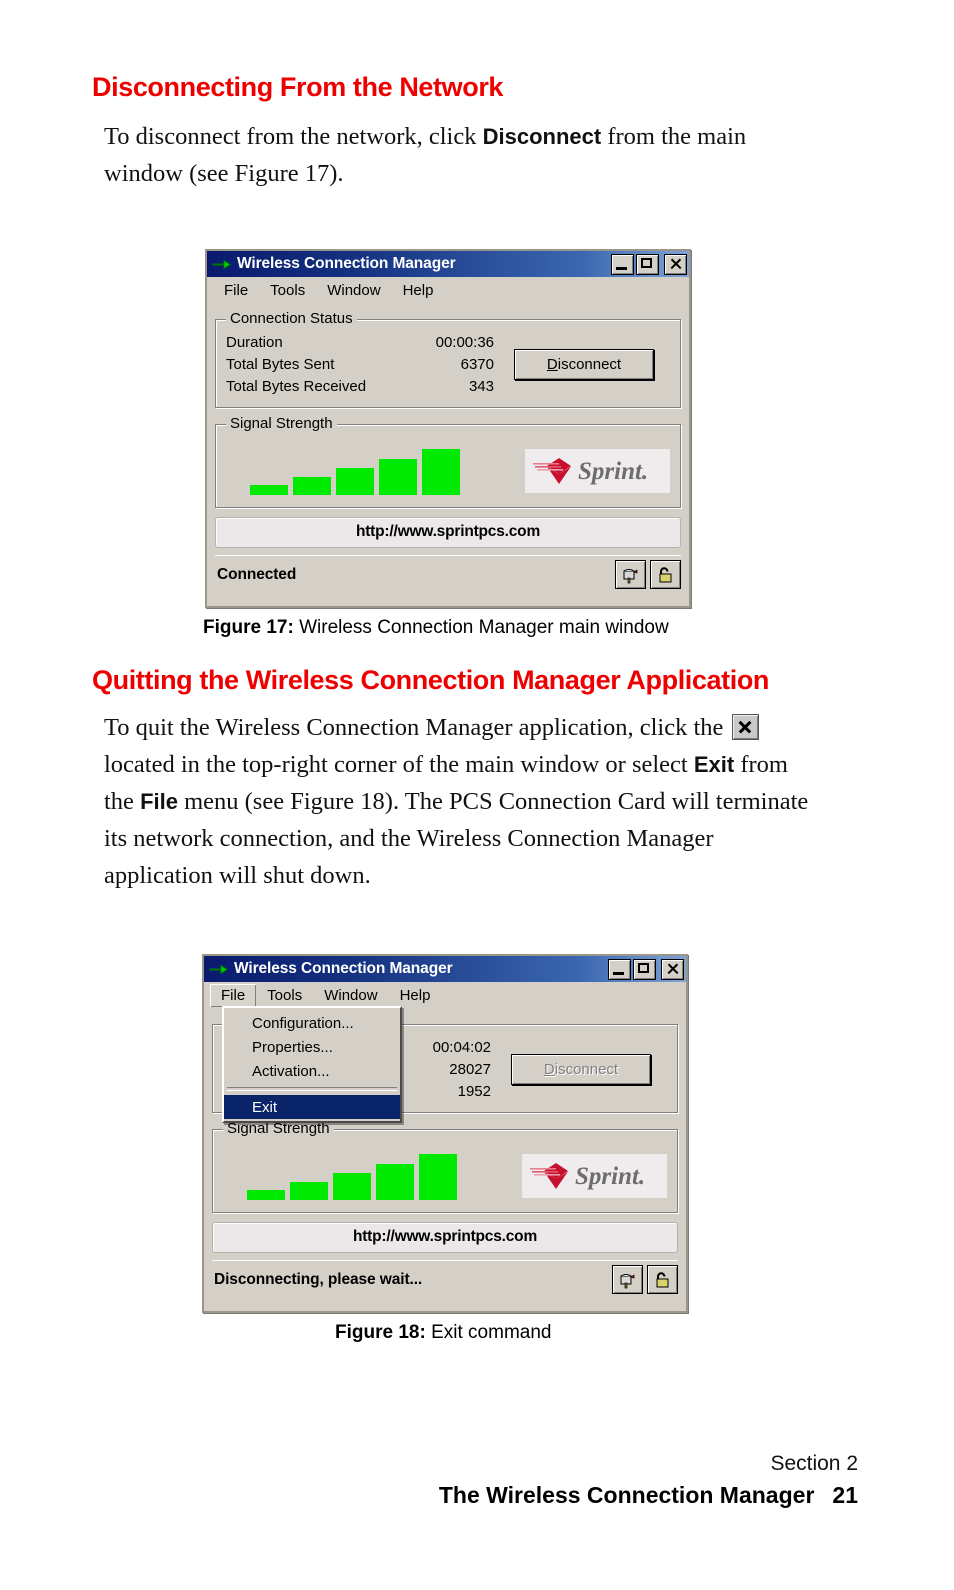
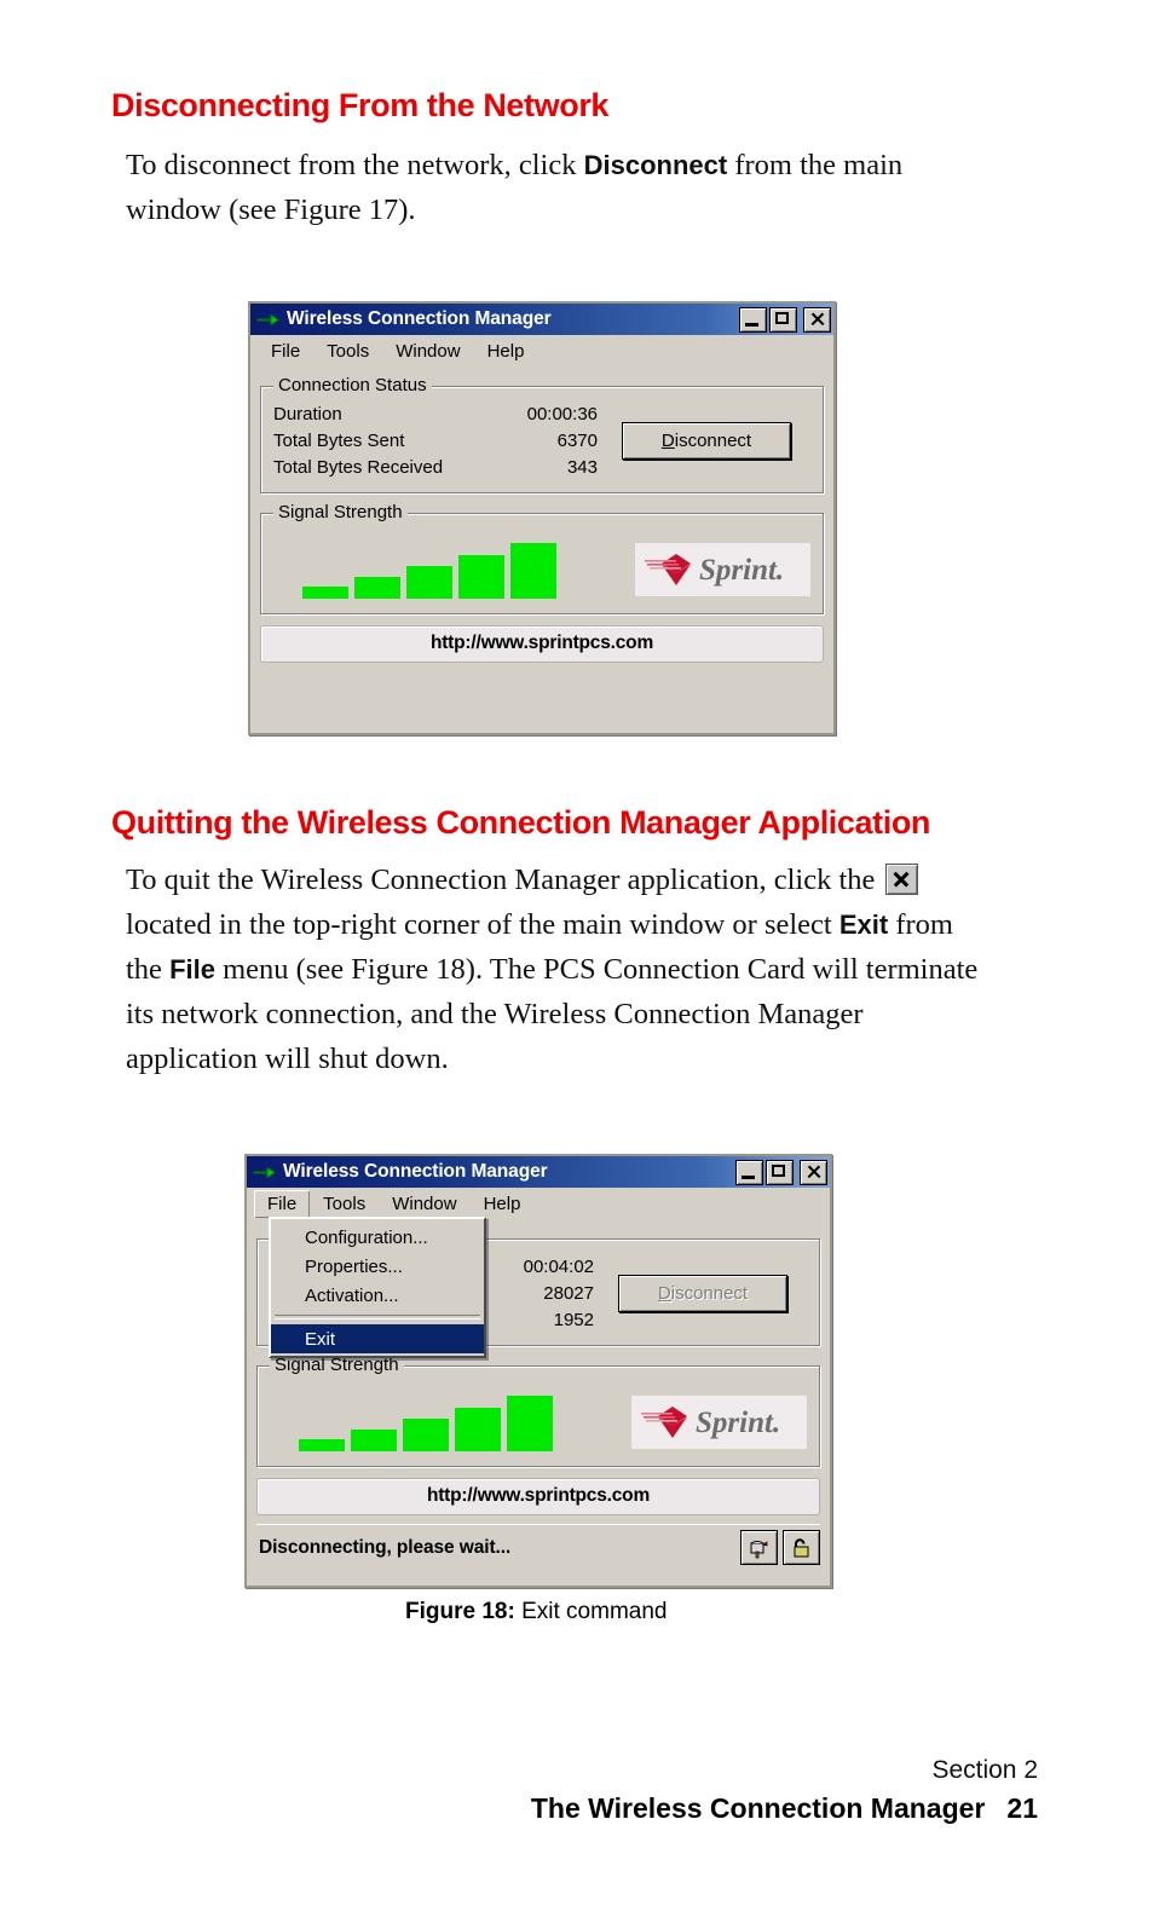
  Disconnecting From the Network
  To disconnect from the network, click Disconnect from the main window (see Figure 17).
  Wireless Connection Manager
  File
  Tools
  Window
  Help
  Connection Status
  Duration
  00:00:36
  Total Bytes Sent
  6370
  Total Bytes Received
  343
  Disconnect
  Signal Strength
  Sprint.
  http://www.sprintpcs.com
- Connected
- Figure 17: Wireless Connection Manager main window
  Quitting the Wireless Connection Manager Application
  To quit the Wireless Connection Manager application, click the located in the top-right corner of the main window or select Exit from the File menu (see Figure 18). The PCS Connection Card will terminate its network connection, and the Wireless Connection Manager application will shut down.
  Wireless Connection Manager
  File
  Tools
  Window
  Help
  Configuration...
  Properties...
  Activation...
  Exit
  00:04:02
  28027
  1952
  Disconnect
  Signal Strength
  Sprint.
  http://www.sprintpcs.com
  Disconnecting, please wait...
  Figure 18: Exit command
  Section 2
  The Wireless Connection Manager 21
